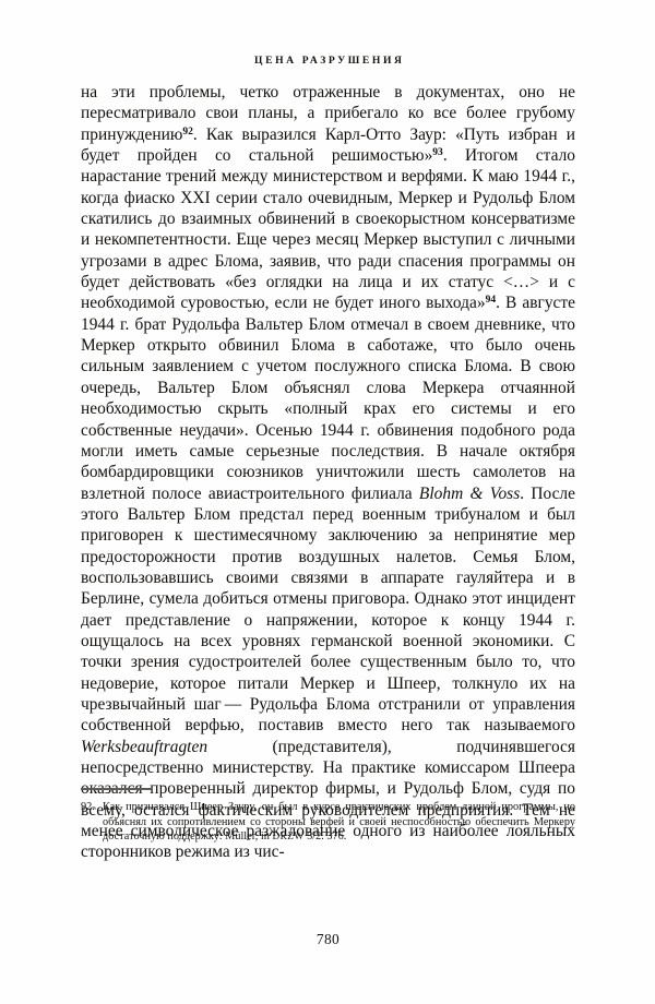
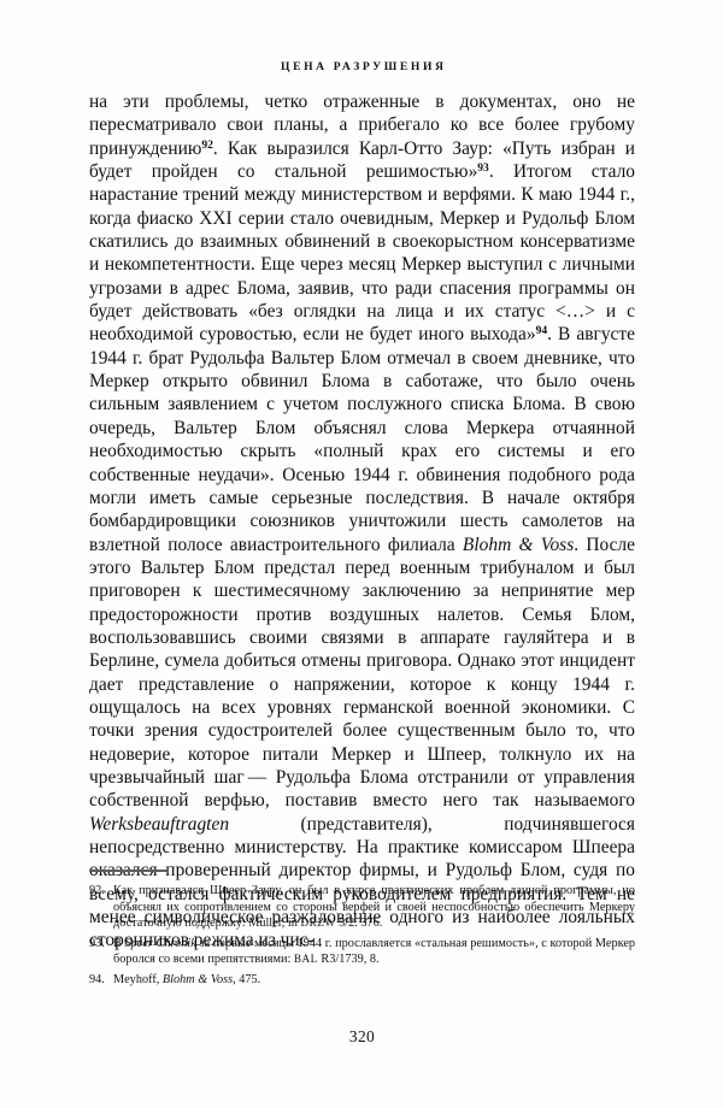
  ЦЕНА РАЗРУШЕНИЯ
  на эти проблемы, четко отраженные в документах, оно не пересматривало свои планы, а прибегало ко все более грубому принуждению92. Как выразился Карл-Отто Заур: «Путь избран и будет пройден со стальной решимостью»93. Итогом стало нарастание трений между министерством и верфями. К маю 1944 г., когда фиаско XXI серии стало очевидным, Меркер и Рудольф Блом скатились до взаимных обвинений в своекорыстном консерватизме и некомпетентности. Еще через месяц Меркер выступил с личными угрозами в адрес Блома, заявив, что ради спасения программы он будет действовать «без оглядки на лица и их статус <…> и с необходимой суровостью, если не будет иного выхода»94. В августе 1944 г. брат Рудольфа Вальтер Блом отмечал в своем дневнике, что Меркер открыто обвинил Блома в саботаже, что было очень сильным заявлением с учетом послужного списка Блома. В свою очередь, Вальтер Блом объяснял слова Меркера отчаянной необходимостью скрыть «полный крах его системы и его собственные неудачи». Осенью 1944 г. обвинения подобного рода могли иметь самые серьезные последствия. В начале октября бомбардировщики союзников уничтожили шесть самолетов на взлетной полосе авиастроительного филиала Blohm & Voss. После этого Вальтер Блом предстал перед военным трибуналом и был приговорен к шестимесячному заключению за непринятие мер предосторожности против воздушных налетов. Семья Блом, воспользовавшись своими связями в аппарате гауляйтера и в Берлине, сумела добиться отмены приговора. Однако этот инцидент дает представление о напряжении, которое к концу 1944 г. ощущалось на всех уровнях германской военной экономики. С точки зрения судостроителей более существенным было то, что недоверие, которое питали Меркер и Шпеер, толкнуло их на чрезвычайный шаг — Рудольфа Блома отстранили от управления собственной верфью, поставив вместо него так называемого Werksbeauftragten (представителя), подчинявшегося непосредственно министерству. На практике комиссаром Шпеера проверенный директор фирмы, и Рудольф Блом, судя по всему, остался фактическим руководителем предприятия. Тем не менее символическое разжалование одного из наиболее лояльных сторонников режима из чис-
  92.
  Как признавался Шпеер Зауру, он был в курсе практических проблем данной программы, но объяснял их сопротивлением со стороны верфей и своей неспособностью обеспечить Меркеру достаточную поддержку: Müller, in DRZW 5/2. 376.
+ 93.
+ В Speer Chronik за первые месяцы 1944 г. прославляется «стальная решимость», с которой Меркер боролся со всеми препятствиями: BAL R3/1739, 8.
+ 94.
+ Meyhoff, Blohm & Voss, 475.
- 780
+ 320
